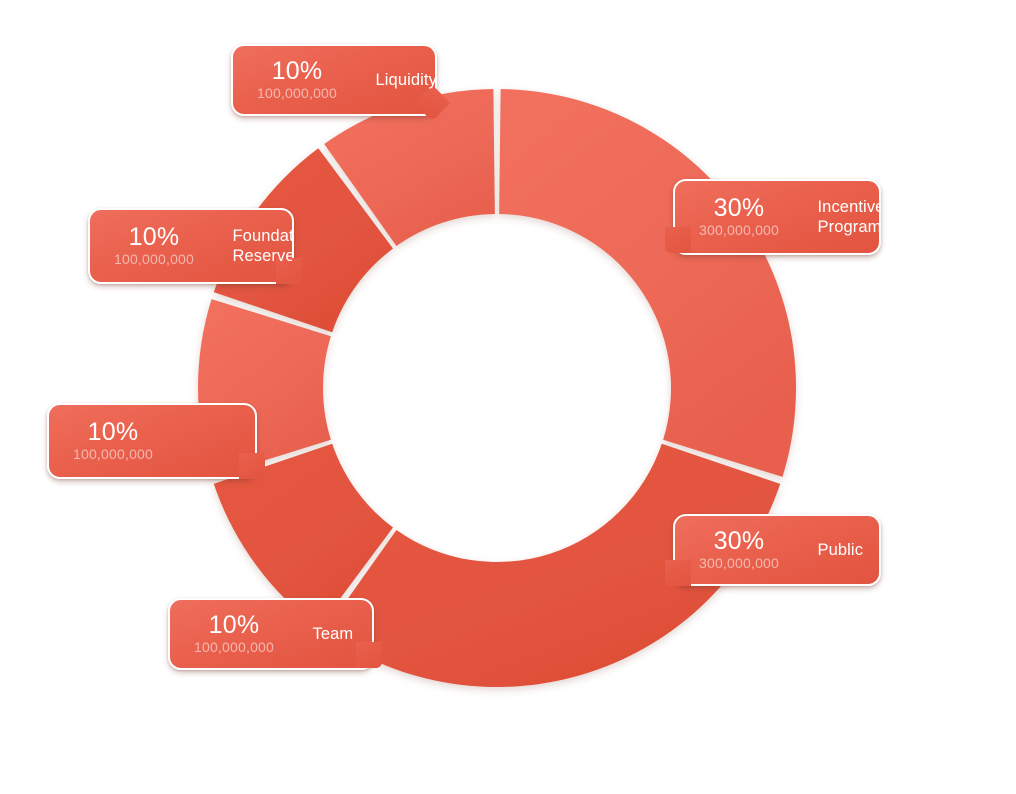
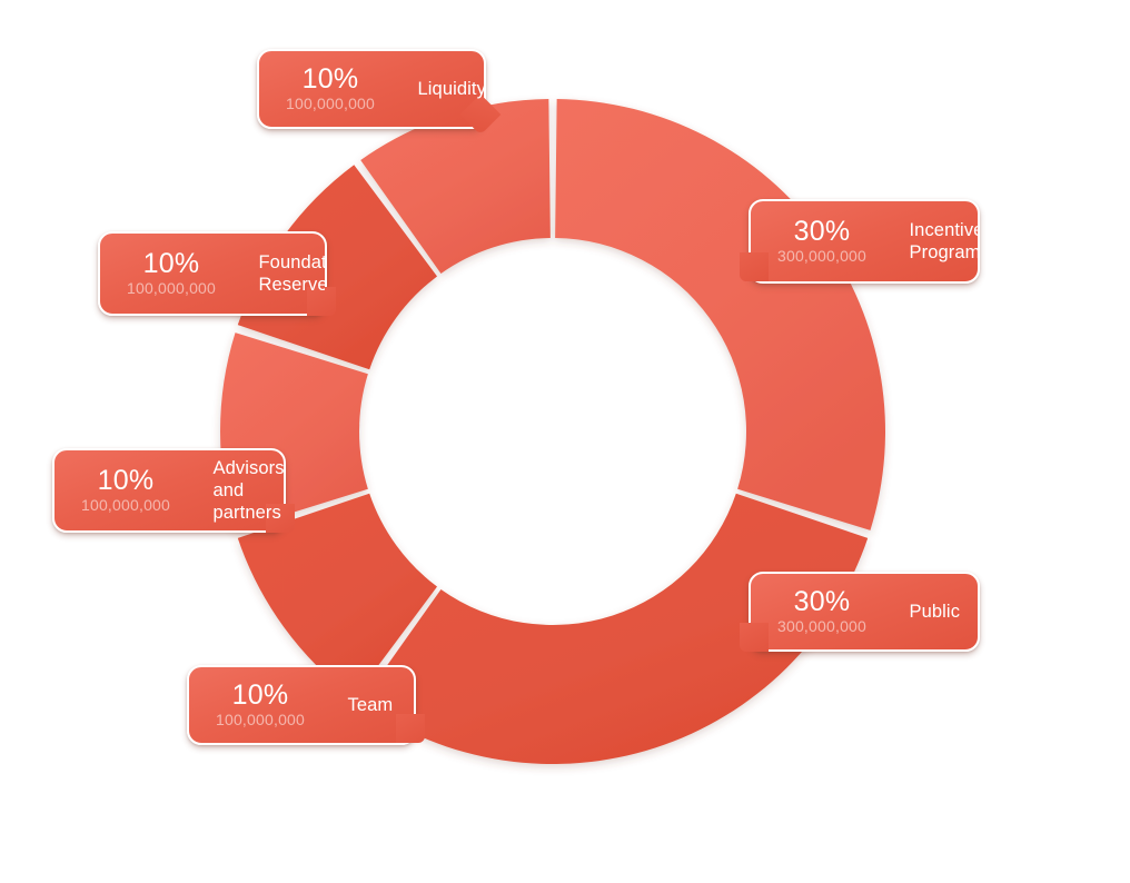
  10%
  100,000,000
  Liquidity
  10%
  100,000,000
  Foundat
  Reserve
  10%
  100,000,000
+ Advisors
+ and partners
  10%
  100,000,000
  Team
  30%
  300,000,000
  Incentiv
  Program
  30%
  300,000,000
  Public
